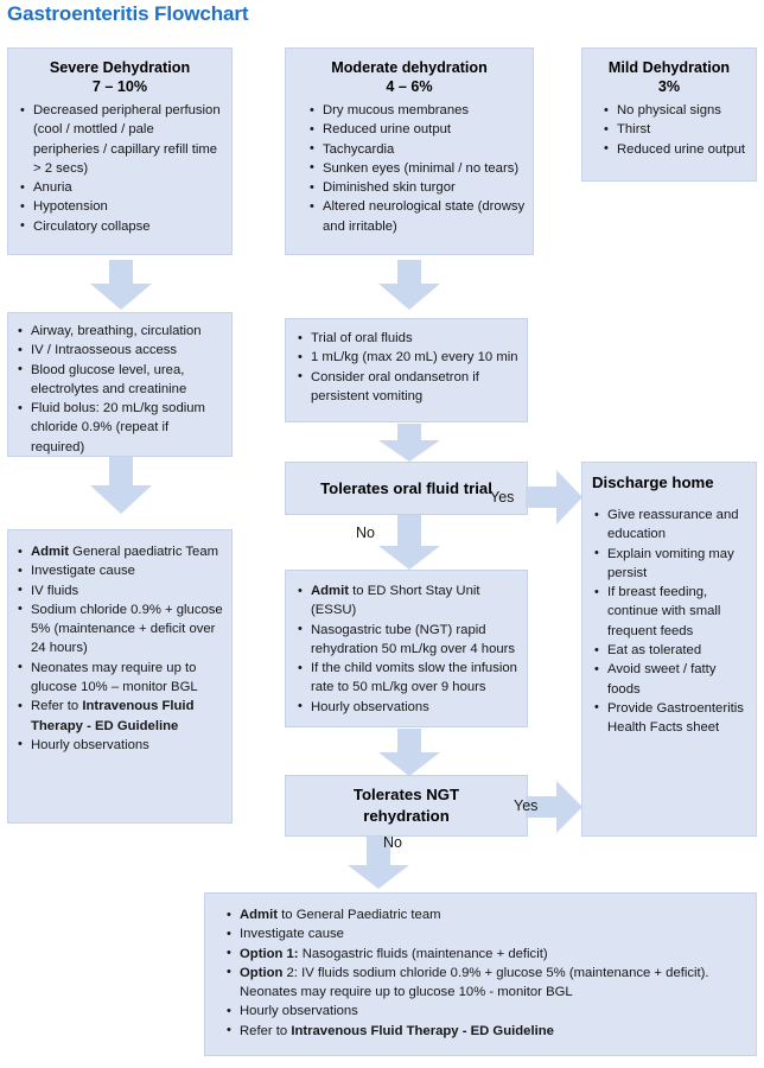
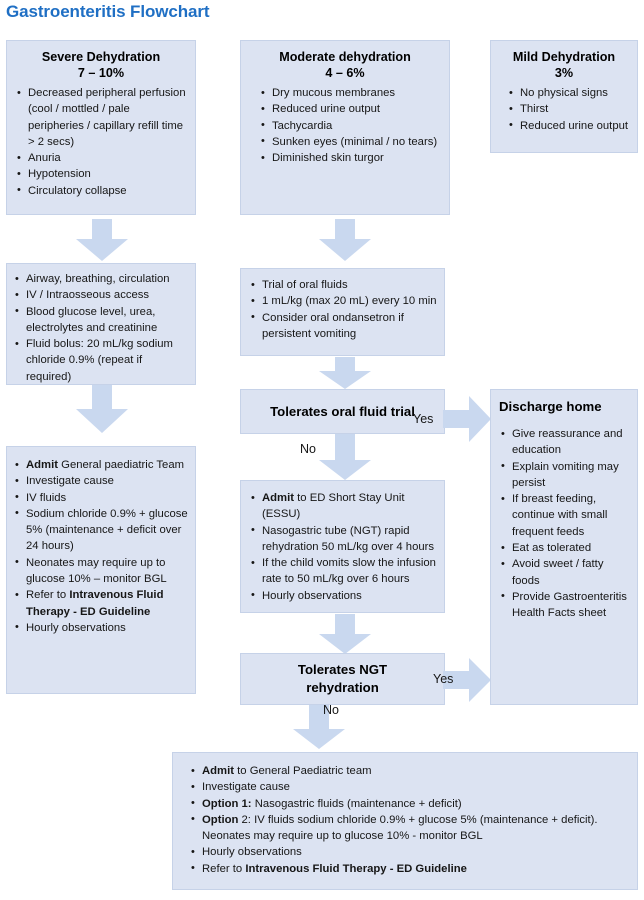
  Gastroenteritis Flowchart
  Severe Dehydration
  7 – 10%
  Decreased peripheral perfusion (cool / mottled / pale peripheries / capillary refill time > 2 secs)
  Anuria
  Hypotension
  Circulatory collapse
  Moderate dehydration
  4 – 6%
  Dry mucous membranes
  Reduced urine output
  Tachycardia
  Sunken eyes (minimal / no tears)
  Diminished skin turgor
- Altered neurological state (drowsy and irritable)
  Mild Dehydration
  3%
  No physical signs
  Thirst
  Reduced urine output
  Airway, breathing, circulation
  IV / Intraosseous access
  Blood glucose level, urea, electrolytes and creatinine
  Fluid bolus: 20 mL/kg sodium chloride 0.9% (repeat if required)
  Admit General paediatric Team
  Investigate cause
  IV fluids
  Sodium chloride 0.9% + glucose 5% (maintenance + deficit over 24 hours)
  Neonates may require up to glucose 10% – monitor BGL
  Refer to Intravenous Fluid Therapy - ED Guideline
  Hourly observations
  Trial of oral fluids
  1 mL/kg (max 20 mL) every 10 min
  Consider oral ondansetron if persistent vomiting
  Tolerates oral fluid trial
  Yes
  No
  Admit to ED Short Stay Unit (ESSU)
  Nasogastric tube (NGT) rapid rehydration 50 mL/kg over 4 hours
- If the child vomits slow the infusion rate to 50 mL/kg over 9 hours
+ If the child vomits slow the infusion rate to 50 mL/kg over 6 hours
  Hourly observations
  Tolerates NGT
  rehydration
  Yes
  No
  Discharge home
  Give reassurance and education
  Explain vomiting may persist
  If breast feeding, continue with small frequent feeds
  Eat as tolerated
  Avoid sweet / fatty foods
  Provide Gastroenteritis Health Facts sheet
  Admit to General Paediatric team
  Investigate cause
  Option 1: Nasogastric fluids (maintenance + deficit)
  Option 2: IV fluids sodium chloride 0.9% + glucose 5% (maintenance + deficit). Neonates may require up to glucose 10% - monitor BGL
  Hourly observations
  Refer to Intravenous Fluid Therapy - ED Guideline
